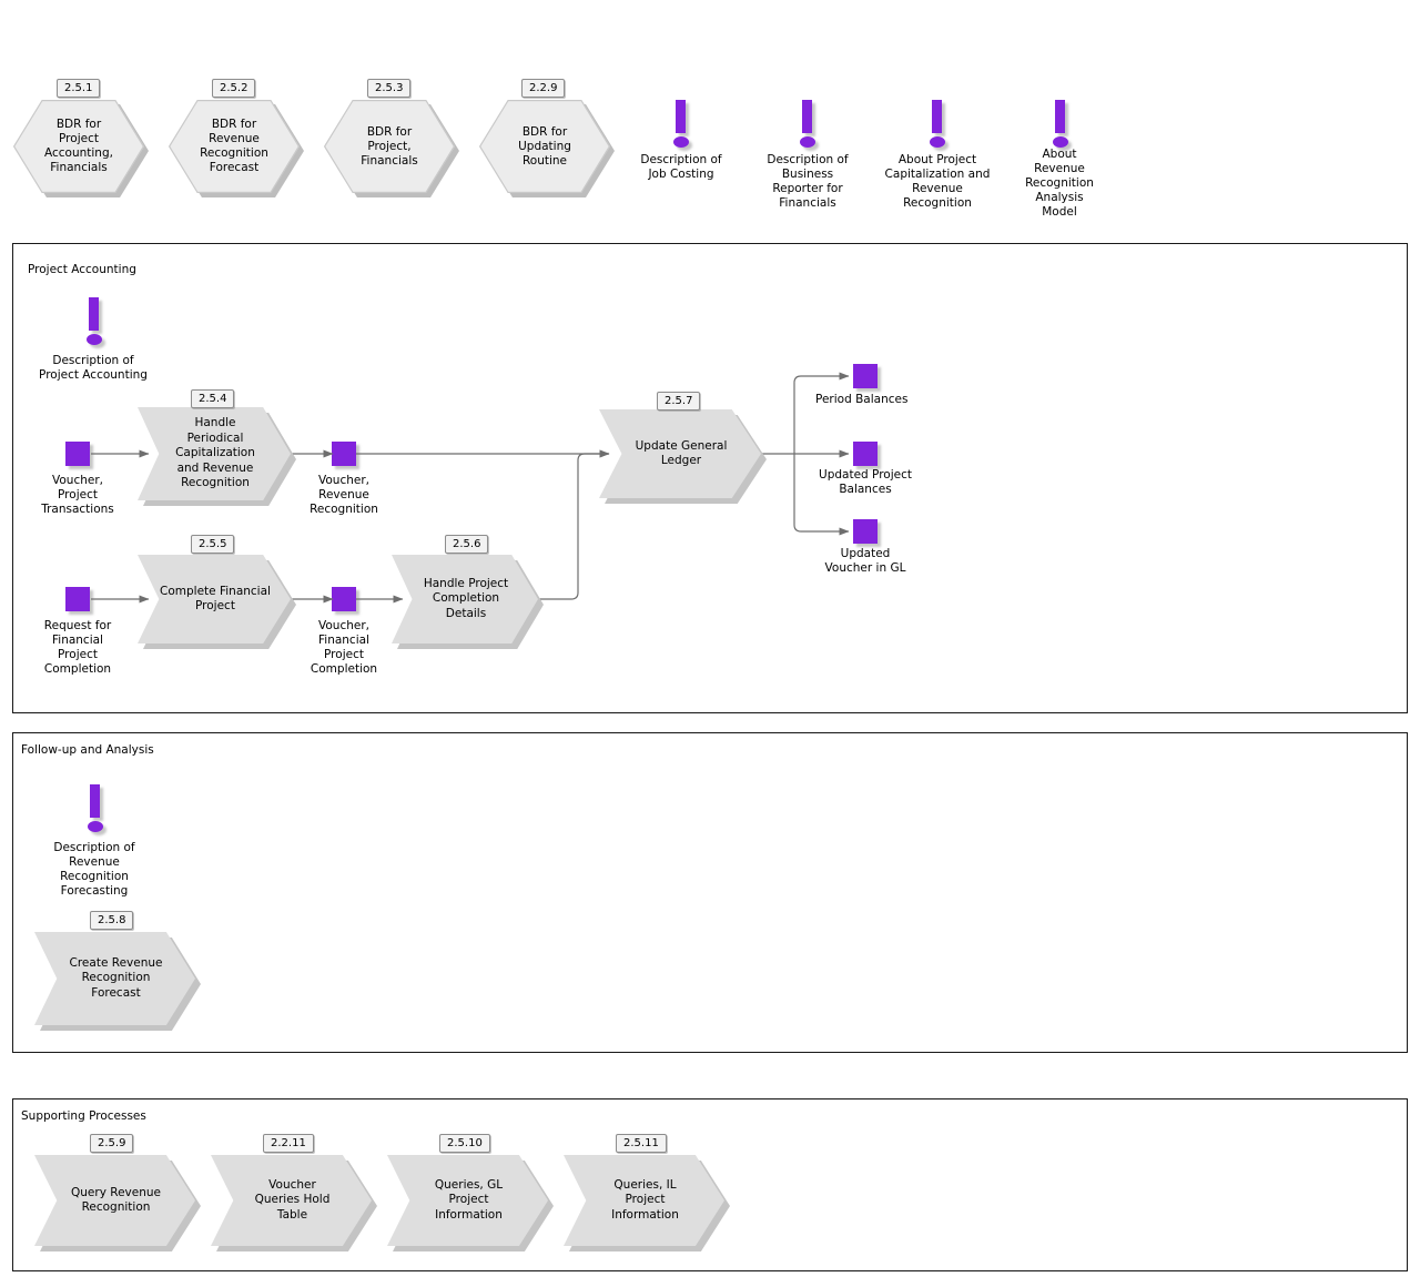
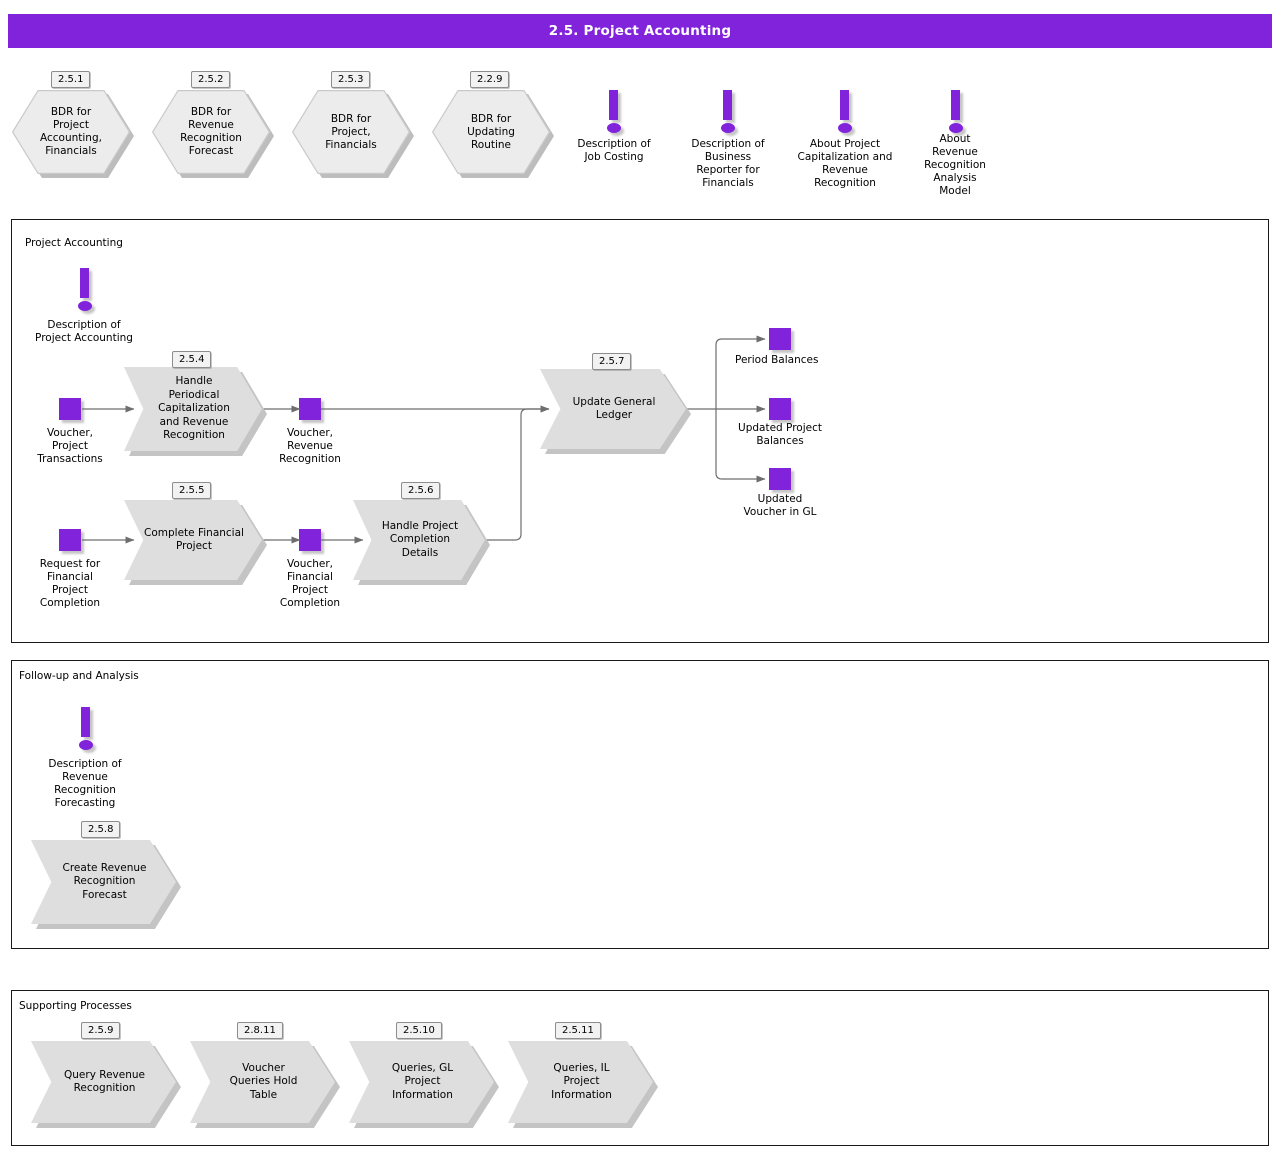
+ 2.5. Project Accounting
  BDR for
  Project
  Accounting,
  Financials
  2.5.1
  BDR for
  Revenue
  Recognition
  Forecast
  2.5.2
  BDR for
  Project,
  Financials
  2.5.3
  BDR for
  Updating
  Routine
  2.2.9
  Description of
  Job Costing
  Description of
  Business
  Reporter for
  Financials
  About Project
  Capitalization and
  Revenue
  Recognition
  About
  Revenue
  Recognition
  Analysis
  Model
  Project Accounting
  Description of
  Project Accounting
  Voucher,
  Project
  Transactions
  Handle
  Periodical
  Capitalization
  and Revenue
  Recognition
  2.5.4
  Voucher,
  Revenue
  Recognition
  Update General
  Ledger
  2.5.7
  Request for
  Financial
  Project
  Completion
  Complete Financial
  Project
  2.5.5
  Voucher,
  Financial
  Project
  Completion
  Handle Project
  Completion
  Details
  2.5.6
  Period Balances
  Updated Project
  Balances
  Updated
  Voucher in GL
  Follow-up and Analysis
  Description of
  Revenue
  Recognition
  Forecasting
  Create Revenue
  Recognition
  Forecast
  2.5.8
  Supporting Processes
  Query Revenue
  Recognition
  2.5.9
  Voucher
  Queries Hold
  Table
- 2.2.11
+ 2.8.11
  Queries, GL
  Project
  Information
  2.5.10
  Queries, IL
  Project
  Information
  2.5.11
